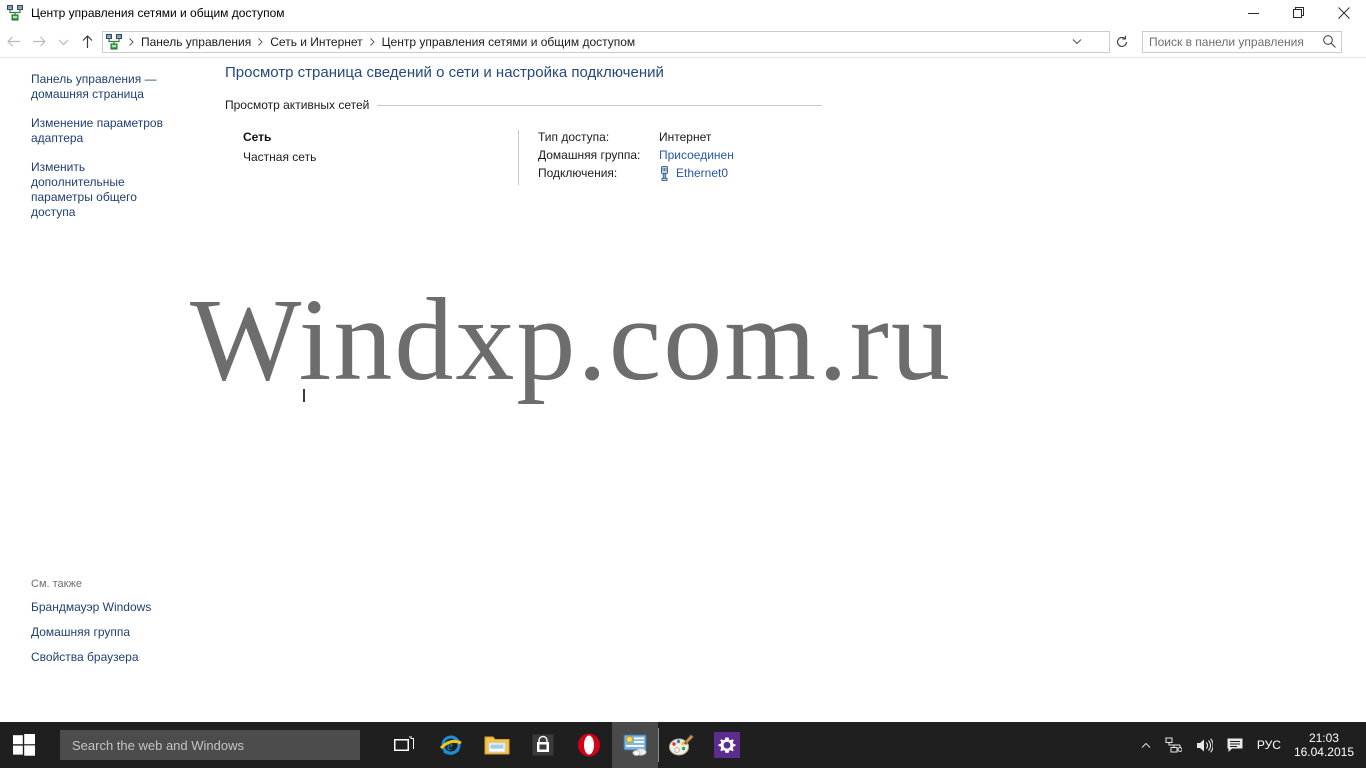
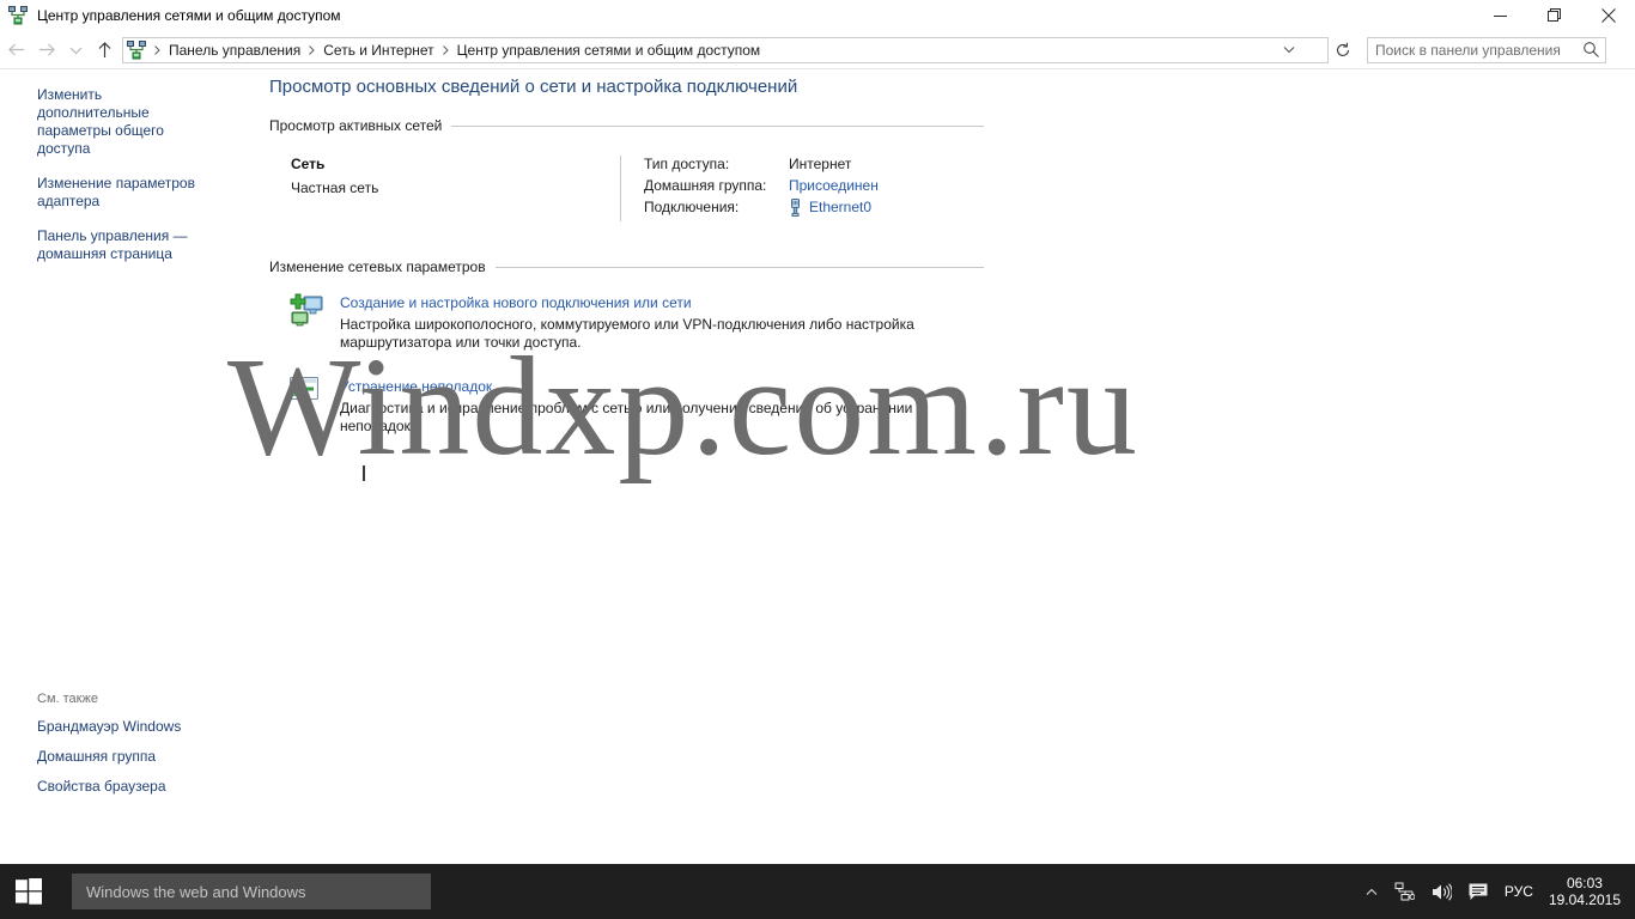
  Центр управления сетями и общим доступом
  Панель управления
  Сеть и Интернет
  Центр управления сетями и общим доступом
  Поиск в панели управления
- Панель управления — домашняя страница
+ Изменить дополнительные параметры общего доступа
  Изменение параметров адаптера
- Изменить дополнительные параметры общего доступа
+ Панель управления — домашняя страница
  См. также
  Брандмауэр Windows
  Домашняя группа
  Свойства браузера
- Просмотр страница сведений о сети и настройка подключений
+ Просмотр основных сведений о сети и настройка подключений
  Просмотр активных сетей
  Сеть
  Частная сеть
  Тип доступа:
  Интернет
  Домашняя группа:
  Присоединен
  Подключения:
  Ethernet0
+ Изменение сетевых параметров
+ Создание и настройка нового подключения или сети
+ Настройка широкополосного, коммутируемого или VPN-подключения либо настройка маршрутизатора или точки доступа.
+ Устранение неполадок
+ Диагностика и исправление проблем с сетью или получение сведений об устранении неполадок.
  Windxp.com.ru
- Search the web and Windows
+ Windows the web and Windows
- e
  РУС
- 21:03
+ 06:03
- 16.04.2015
+ 19.04.2015
